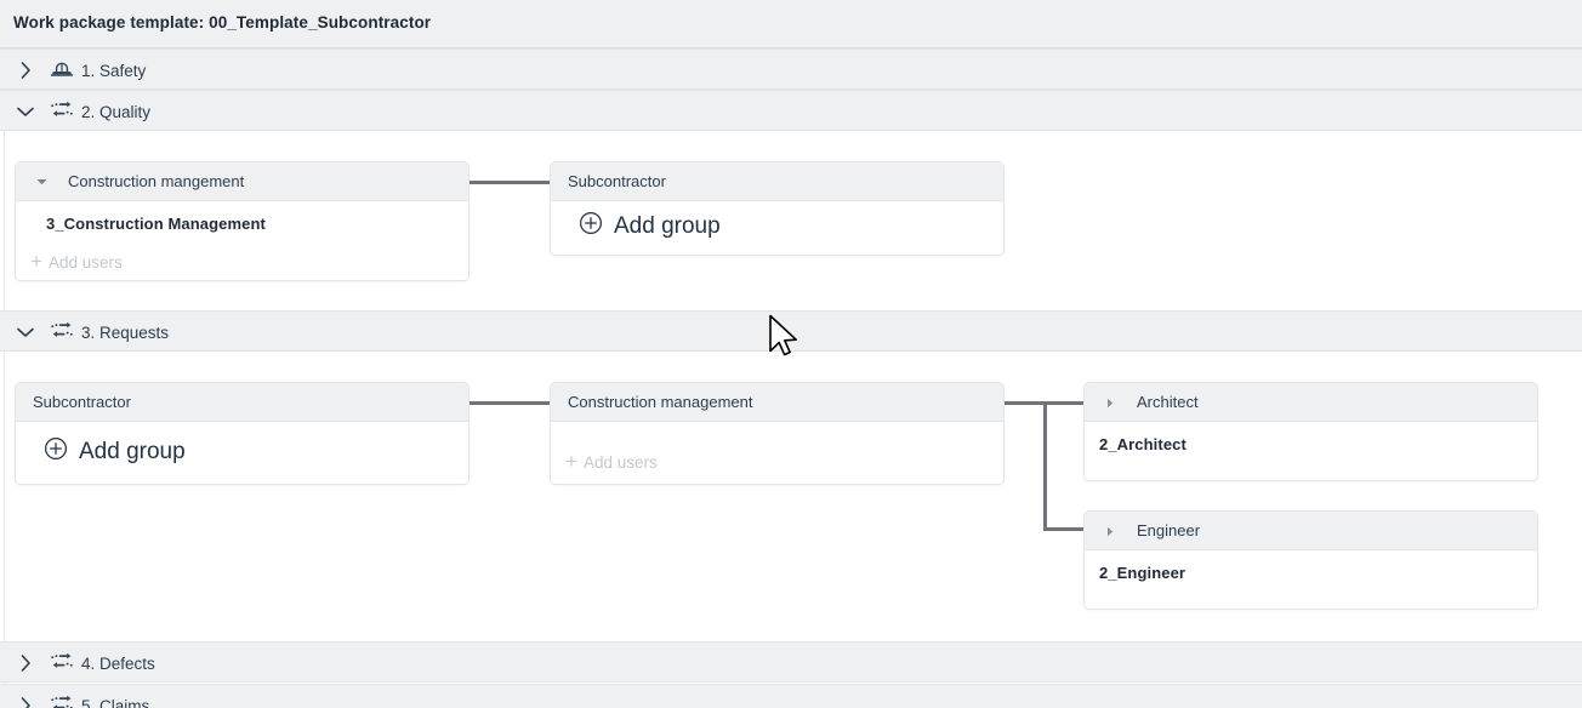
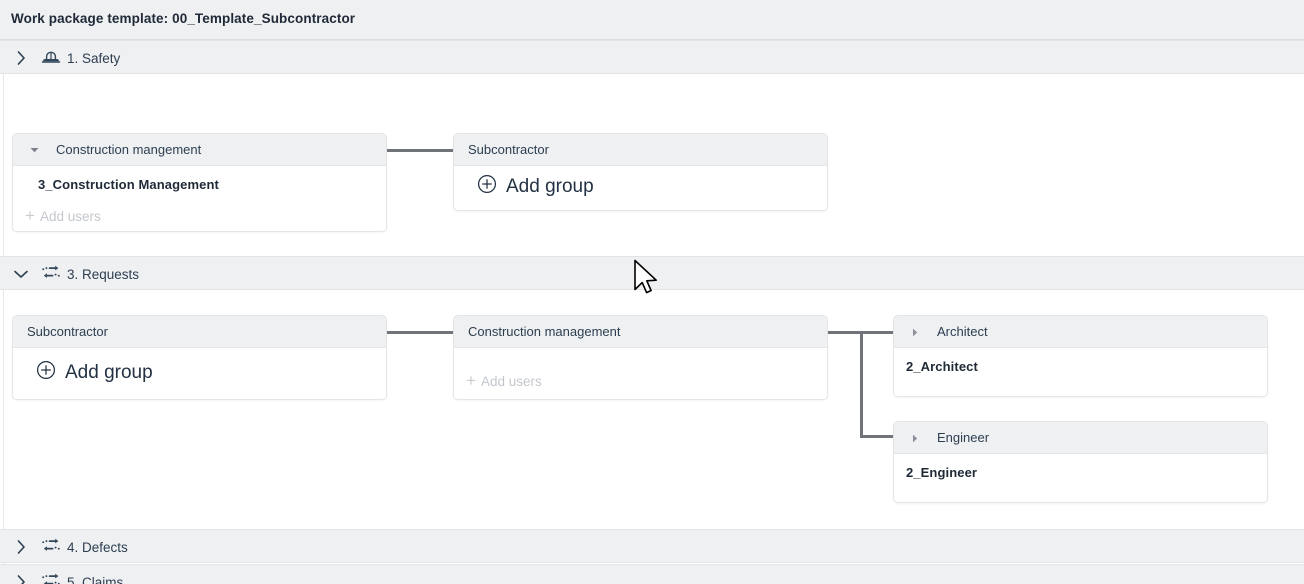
  Work package template: 00_Template_Subcontractor
  1. Safety
- 2. Quality
  Construction mangement
  3_Construction Management
  +
  Add users
  Subcontractor
  Add group
  3. Requests
  Subcontractor
  Add group
  Construction management
  +
  Add users
  Architect
  2_Architect
  Engineer
  2_Engineer
  4. Defects
  5. Claims
